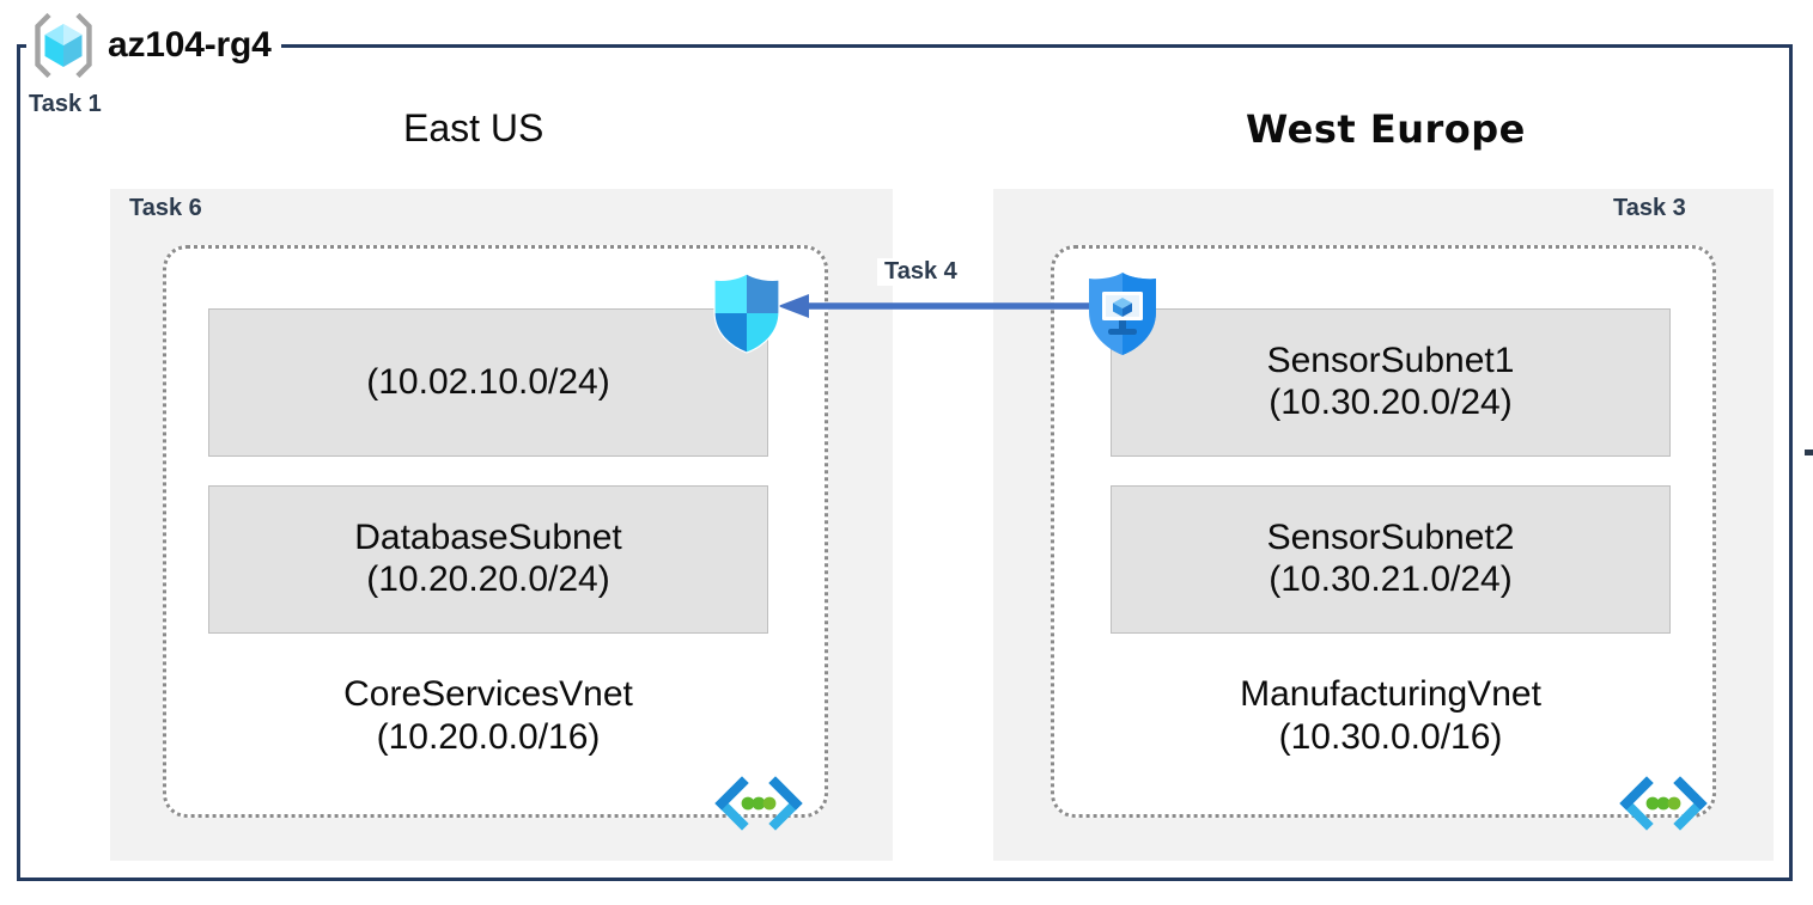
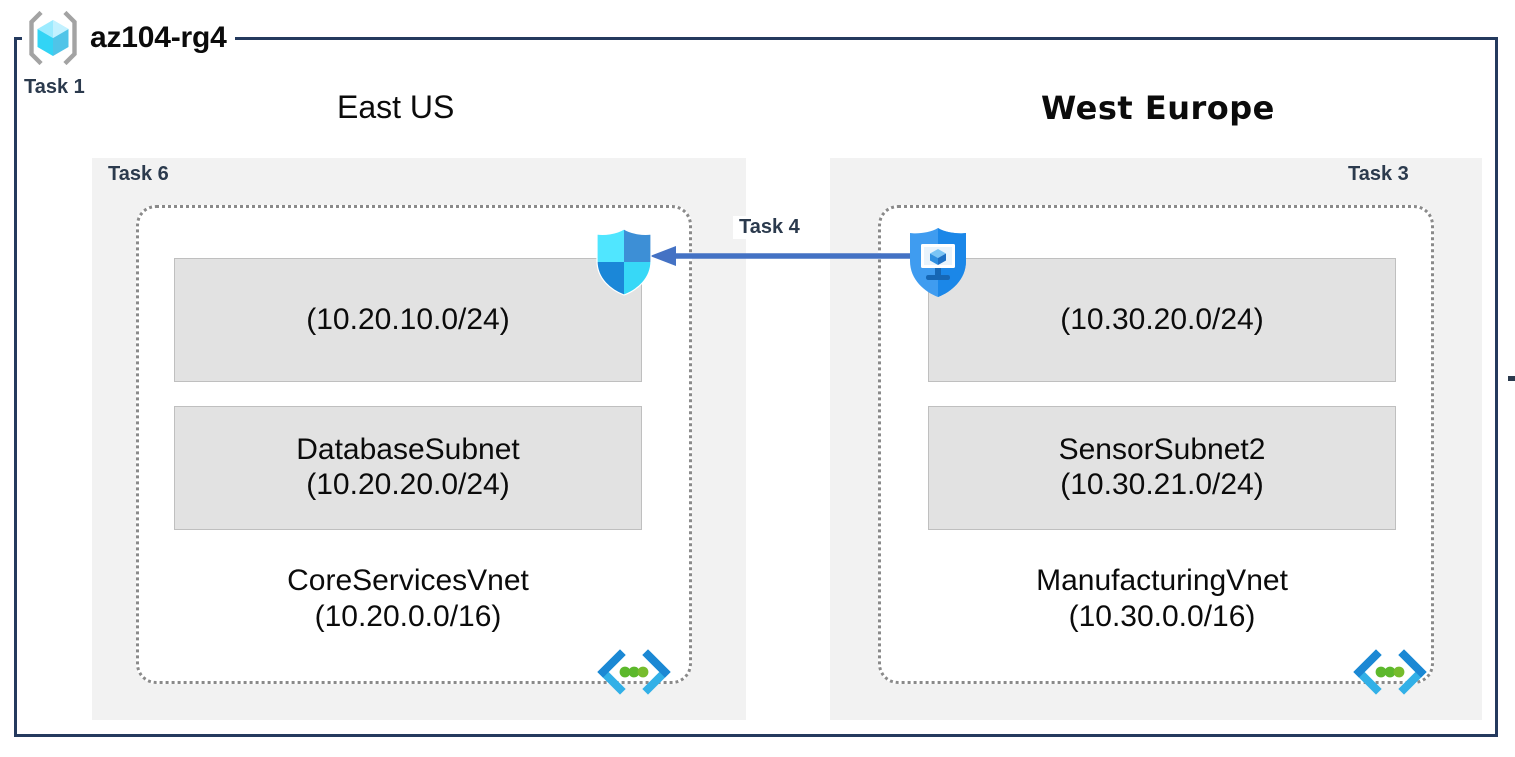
  az104-rg4
  Task 1
  Task 6
  Task 3
  Task 4
  East US
  West Europe
- (10.02.10.0/24)
+ (10.20.10.0/24)
  DatabaseSubnet
  (10.20.20.0/24)
- SensorSubnet1
  (10.30.20.0/24)
  SensorSubnet2
  (10.30.21.0/24)
  CoreServicesVnet
  (10.20.0.0/16)
  ManufacturingVnet
  (10.30.0.0/16)
